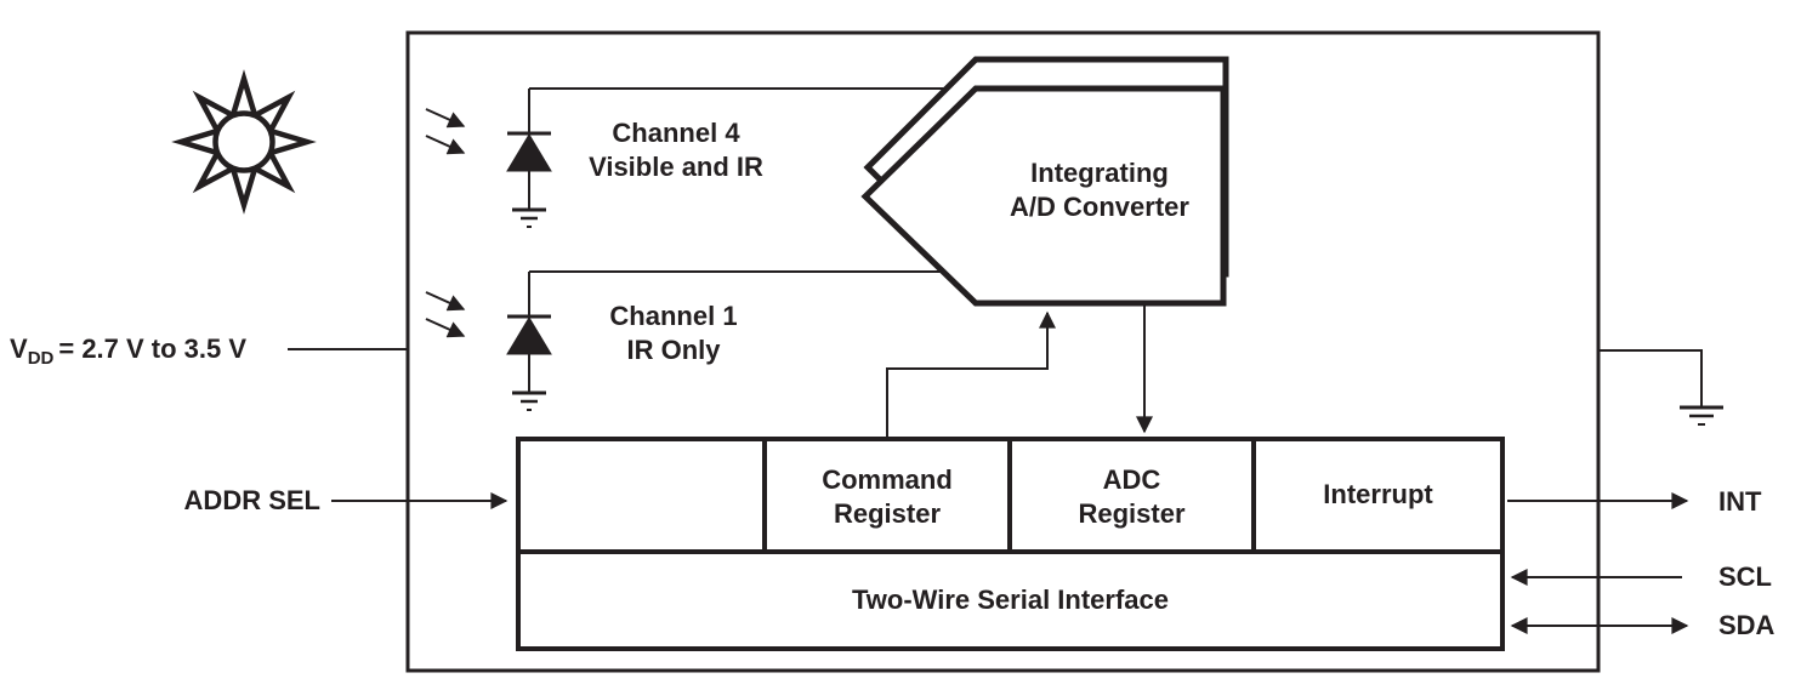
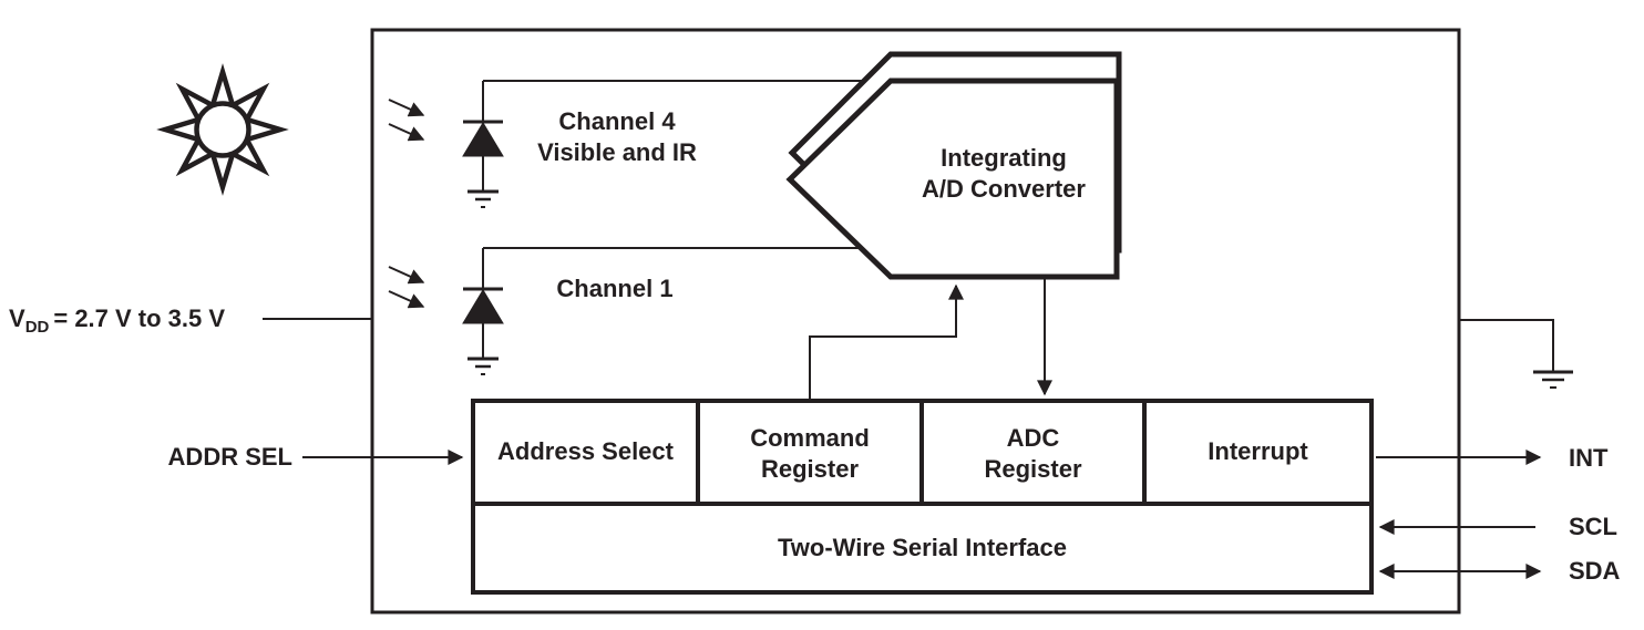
  VDD = 2.7 V to 3.5 V
  ADDR SEL
  Channel 4
  Visible and IR
  Channel 1
- IR Only
  Integrating
  A/D Converter
+ Address Select
  Command
  Register
  ADC
  Register
  Interrupt
  Two-Wire Serial Interface
  INT
  SCL
  SDA
